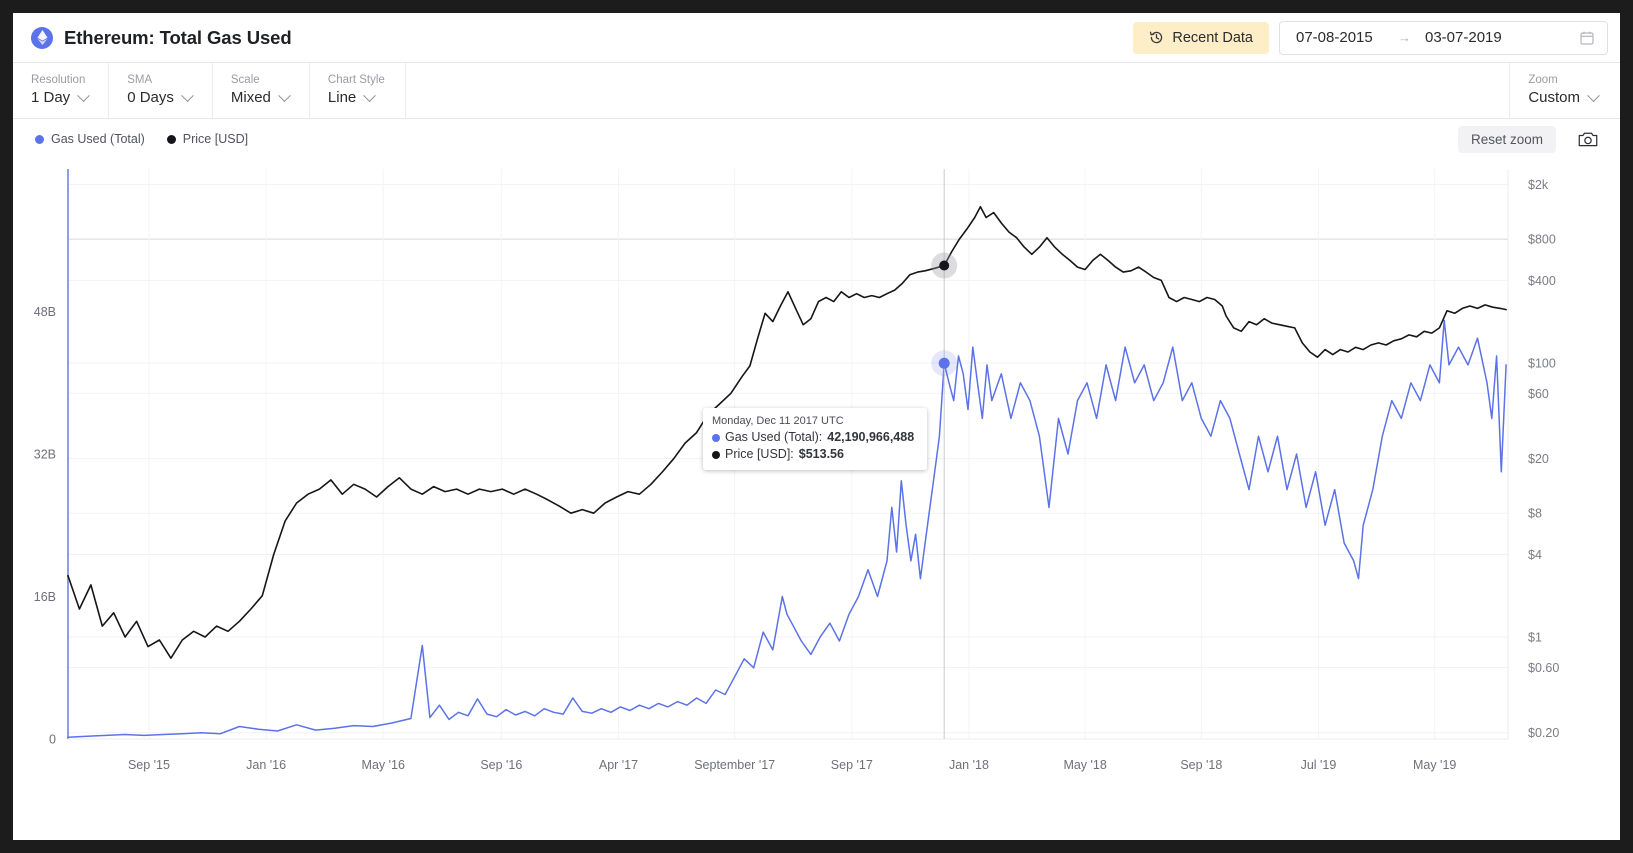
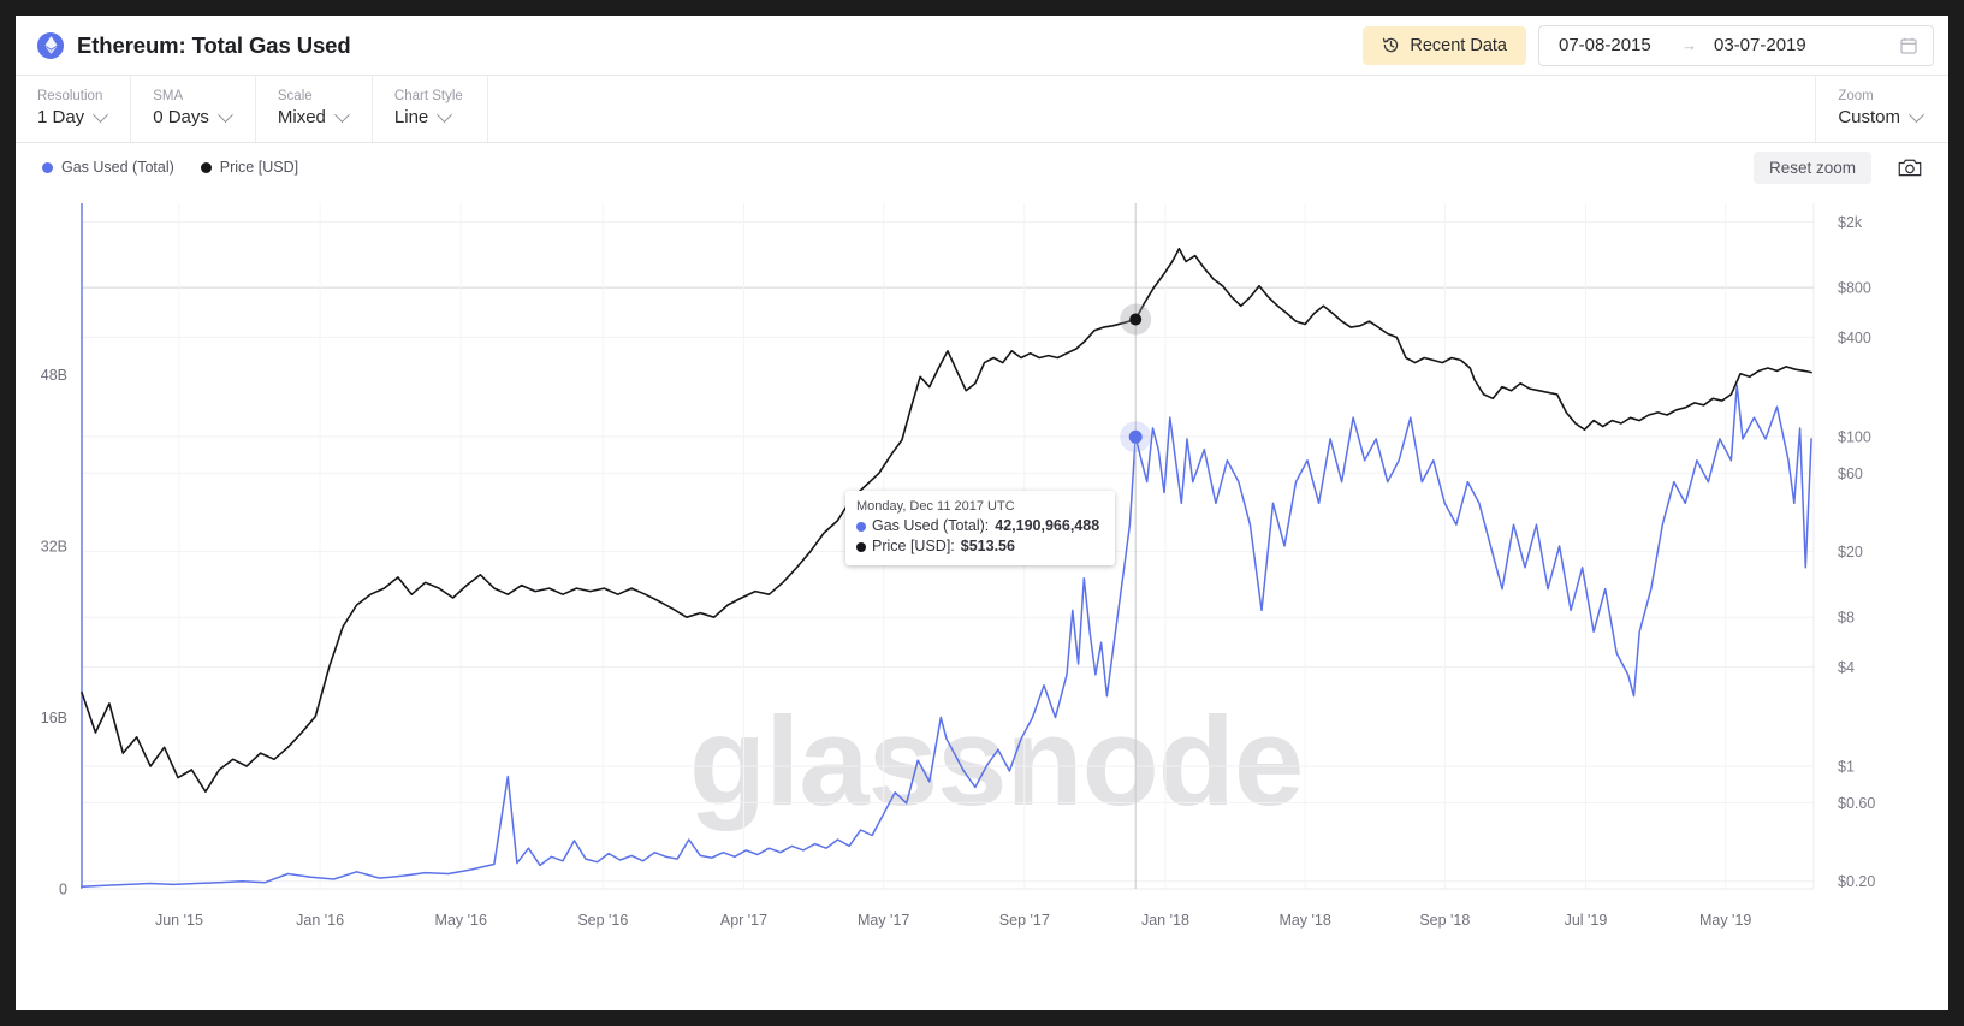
  Ethereum: Total Gas Used
  Recent Data
  07-08-2015
  →
  03-07-2019
  Resolution
  1 Day
  SMA
  0 Days
  Scale
  Mixed
  Chart Style
  Line
  Zoom
  Custom
  Gas Used (Total)
  Price [USD]
  Reset zoom
+ glassnode
  $0.20
  $0.60
  $1
  $4
  $8
  $20
  $60
  $100
  $400
  $800
  $2k
  0
  16B
  32B
  48B
- Sep '15
+ Jun '15
  Jan '16
  May '16
  Sep '16
  Apr '17
- September '17
+ May '17
  Sep '17
  Jan '18
  May '18
  Sep '18
  Jul '19
  May '19
  Monday, Dec 11 2017 UTC
  Gas Used (Total):
  42,190,966,488
  Price [USD]:
  $513.56
